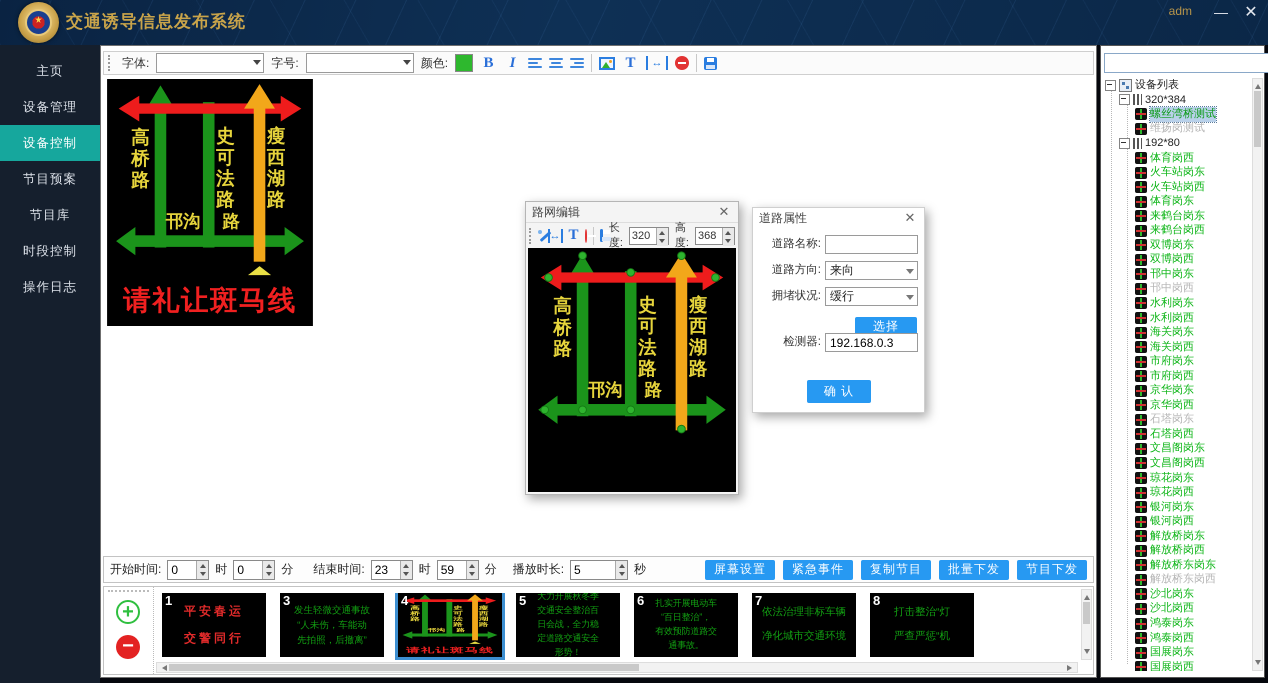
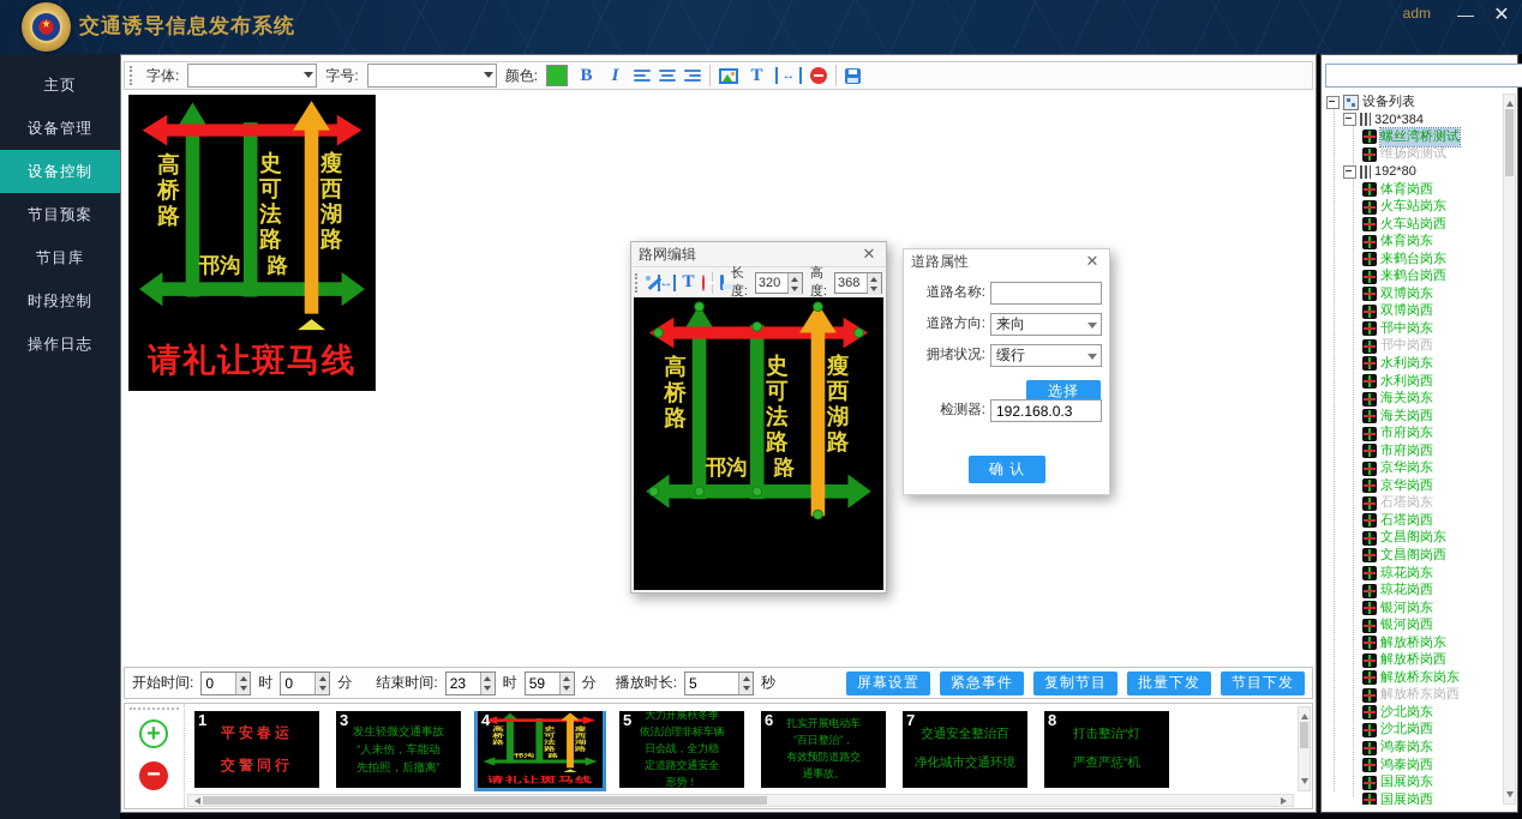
  交通诱导信息发布系统
  adm
  —
  ✕
  主页
  设备管理
  设备控制
  节目预案
  节目库
  时段控制
  操作日志
  字体:
  字号:
  颜色:
  高
  桥
  路
  史
  可
  法
  路
  瘦
  西
  湖
  路
  邗沟
  路
  请礼让斑马线
  路网编辑
  ✕
  长度:
  320
  高度:
  368
  高
  桥
  路
  史
  可
  法
  路
  瘦
  西
  湖
  路
  邗沟
  路
  道路属性
  ✕
  道路名称:
  道路方向:
  来向
  拥堵状况:
  缓行
  选择
  检测器:
  192.168.0.3
  确 认
  开始时间:
  0
  时
  0
  分
  结束时间:
  23
  时
  59
  分
  播放时长:
  5
  秒
  屏幕设置
  紧急事件
  复制节目
  批量下发
  节目下发
  +
  −
  1
  平安春运
  交警同行
  3
  发生轻微交通事故
  “人未伤，车能动
  先拍照，后撤离”
  4
  5
  大力开展秋冬季
- 交通安全整治百
+ 依法治理非标车辆
  日会战，全力稳
  定道路交通安全
  形势！
  6
  扎实开展电动车
  “百日整治”，
  有效预防道路交
  通事故。
  7
- 依法治理非标车辆
+ 交通安全整治百
  净化城市交通环境
  8
  打击整治“灯
  严查严惩“机
  设备列表
  320*384
  螺丝湾桥测试
  维扬岗测试
  192*80
  体育岗西
  火车站岗东
  火车站岗西
  体育岗东
  来鹤台岗东
  来鹤台岗西
  双博岗东
  双博岗西
  邗中岗东
  邗中岗西
  水利岗东
  水利岗西
  海关岗东
  海关岗西
  市府岗东
  市府岗西
  京华岗东
  京华岗西
  石塔岗东
  石塔岗西
  文昌阁岗东
  文昌阁岗西
  琼花岗东
  琼花岗西
  银河岗东
  银河岗西
  解放桥岗东
  解放桥岗西
  解放桥东岗东
  解放桥东岗西
  沙北岗东
  沙北岗西
  鸿泰岗东
  鸿泰岗西
  国展岗东
  国展岗西
